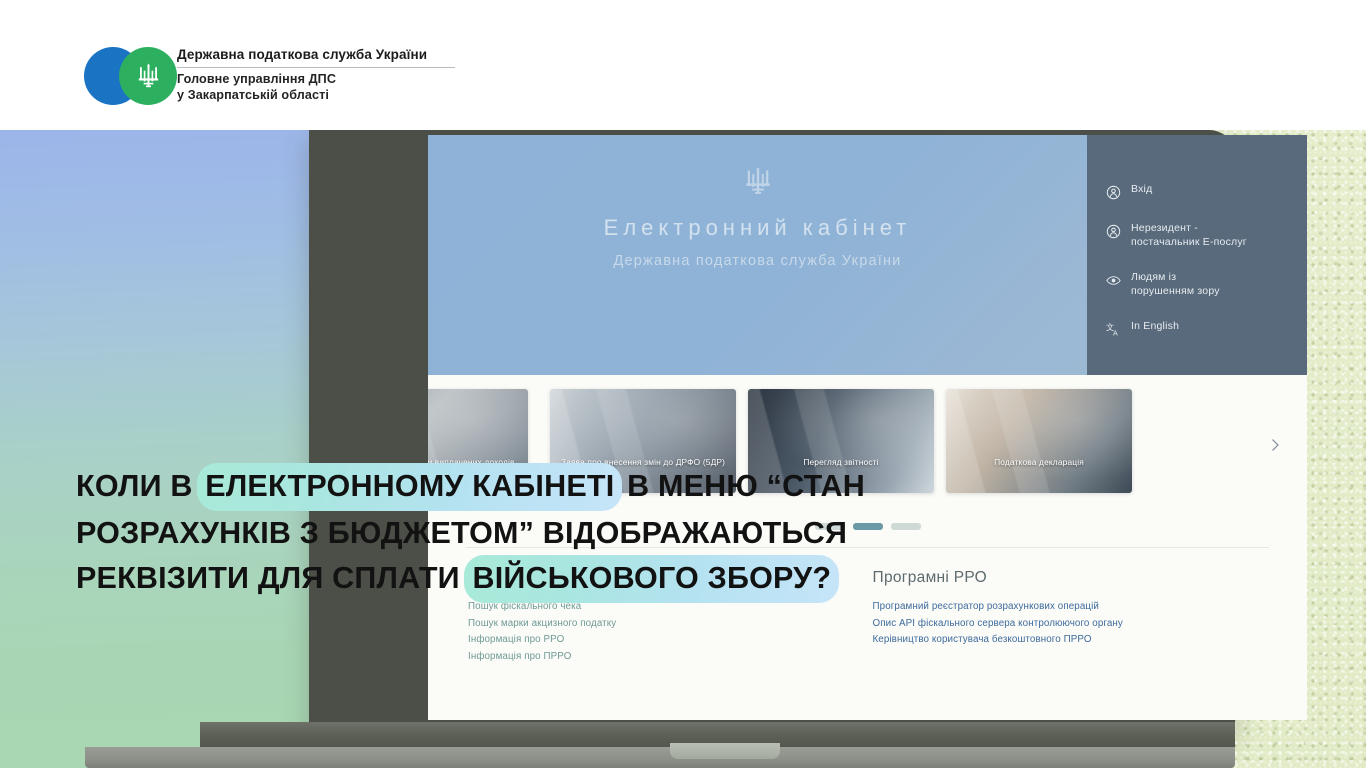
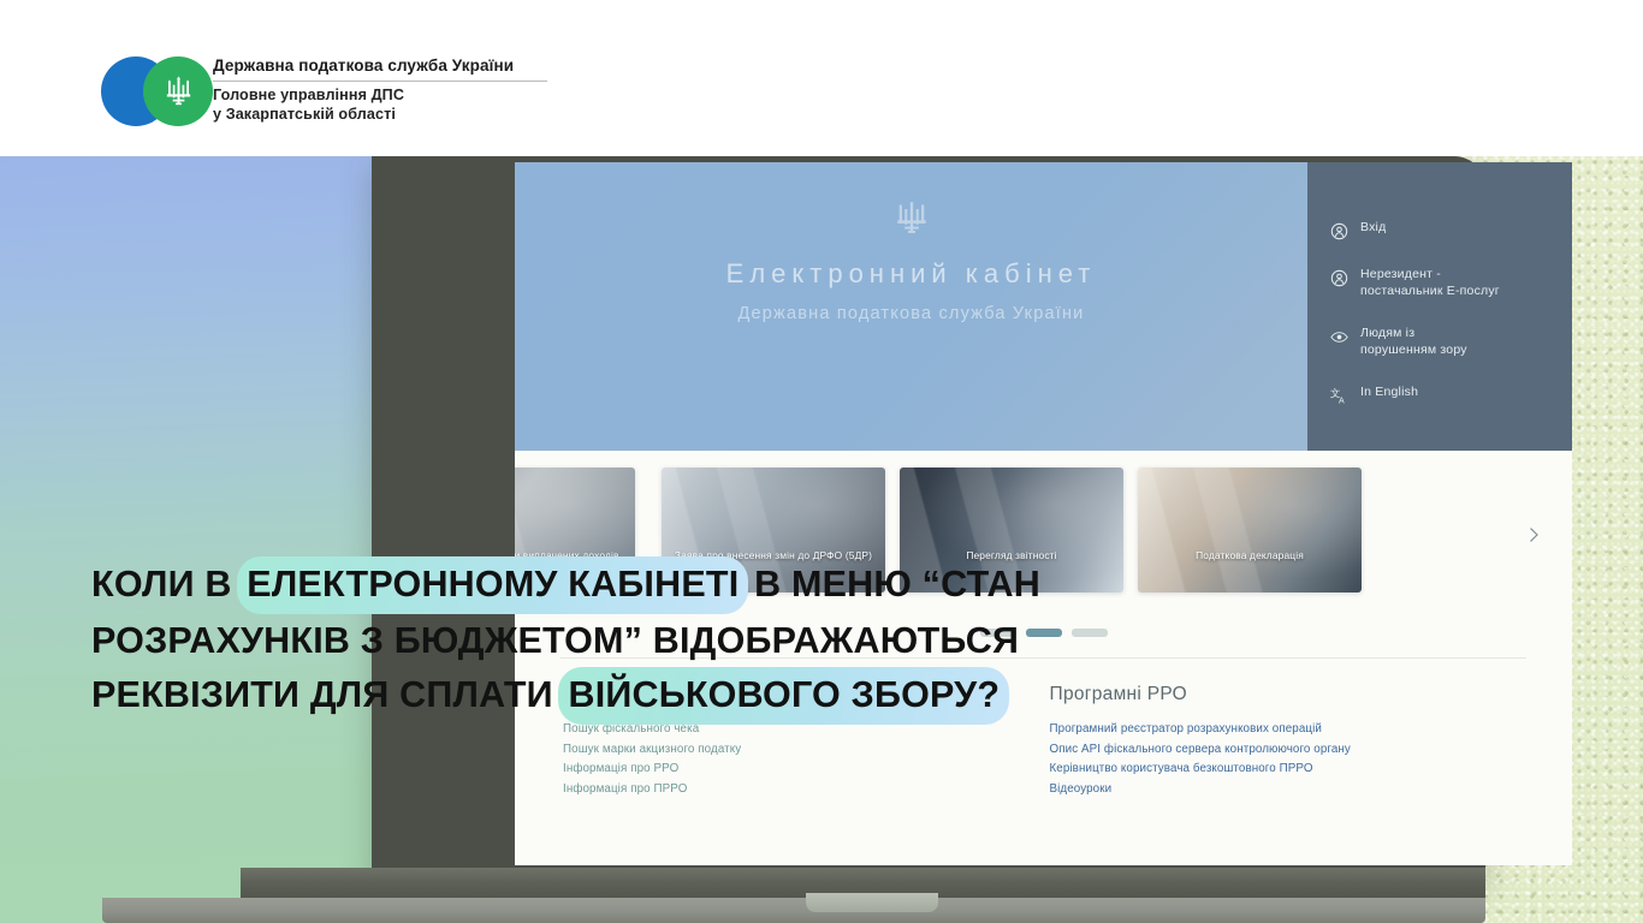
  Державна податкова служба України
  Головне управління ДПС
  у Закарпатській області
  Електронний кабінет
  Державна податкова служба України
  Вхід
  Нерезидент -
  постачальник Е-послуг
  Людям із
  порушенням зору
  文
  In English
  Заява про внесення змін до ДРФО (5ДР)
  Перегляд звітності
  Податкова декларація
  Пошук фіскального чека
  Пошук марки акцизного податку
  Інформація про РРО
  Інформація про ПРРО
  Програмні РРО
  Програмний реєстратор розрахункових операцій
  Опис API фіскального сервера контролюючого органу
  Керівництво користувача безкоштовного ПРРО
+ Відеоуроки
  КОЛИ В ЕЛЕКТРОННОМУ КАБІНЕТІ В МЕНЮ “СТАН
  РОЗРАХУНКІВ З БЮДЖЕТОМ” ВІДОБРАЖАЮТЬСЯ
  РЕКВІЗИТИ ДЛЯ СПЛАТИ ВІЙСЬКОВОГО ЗБОРУ?
